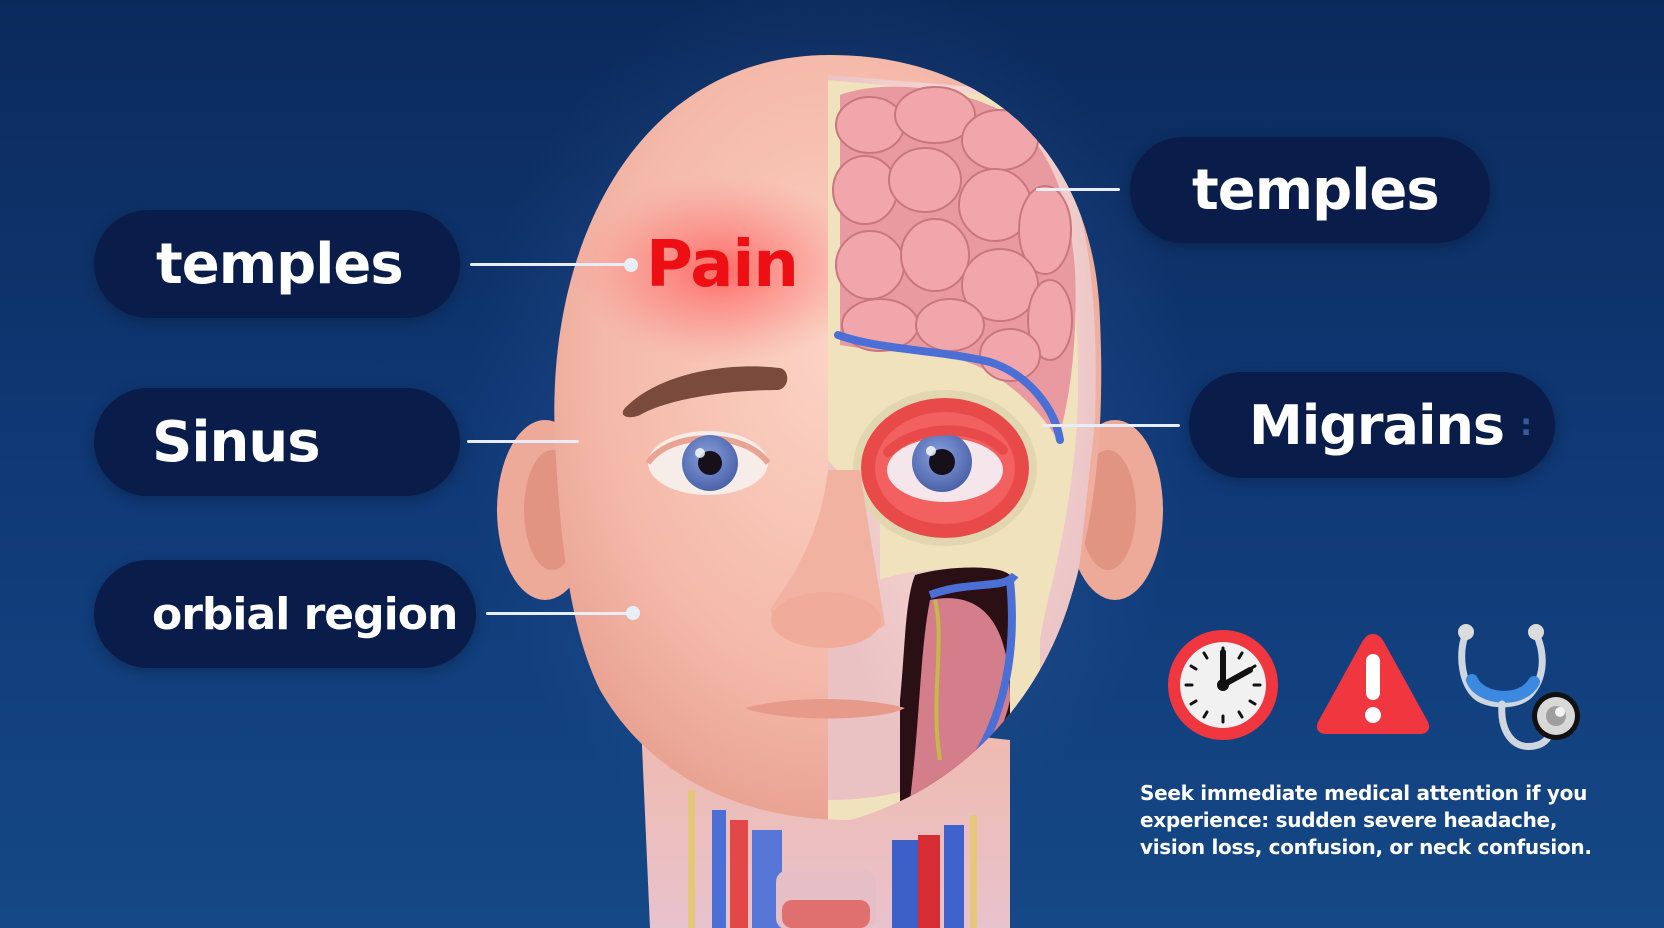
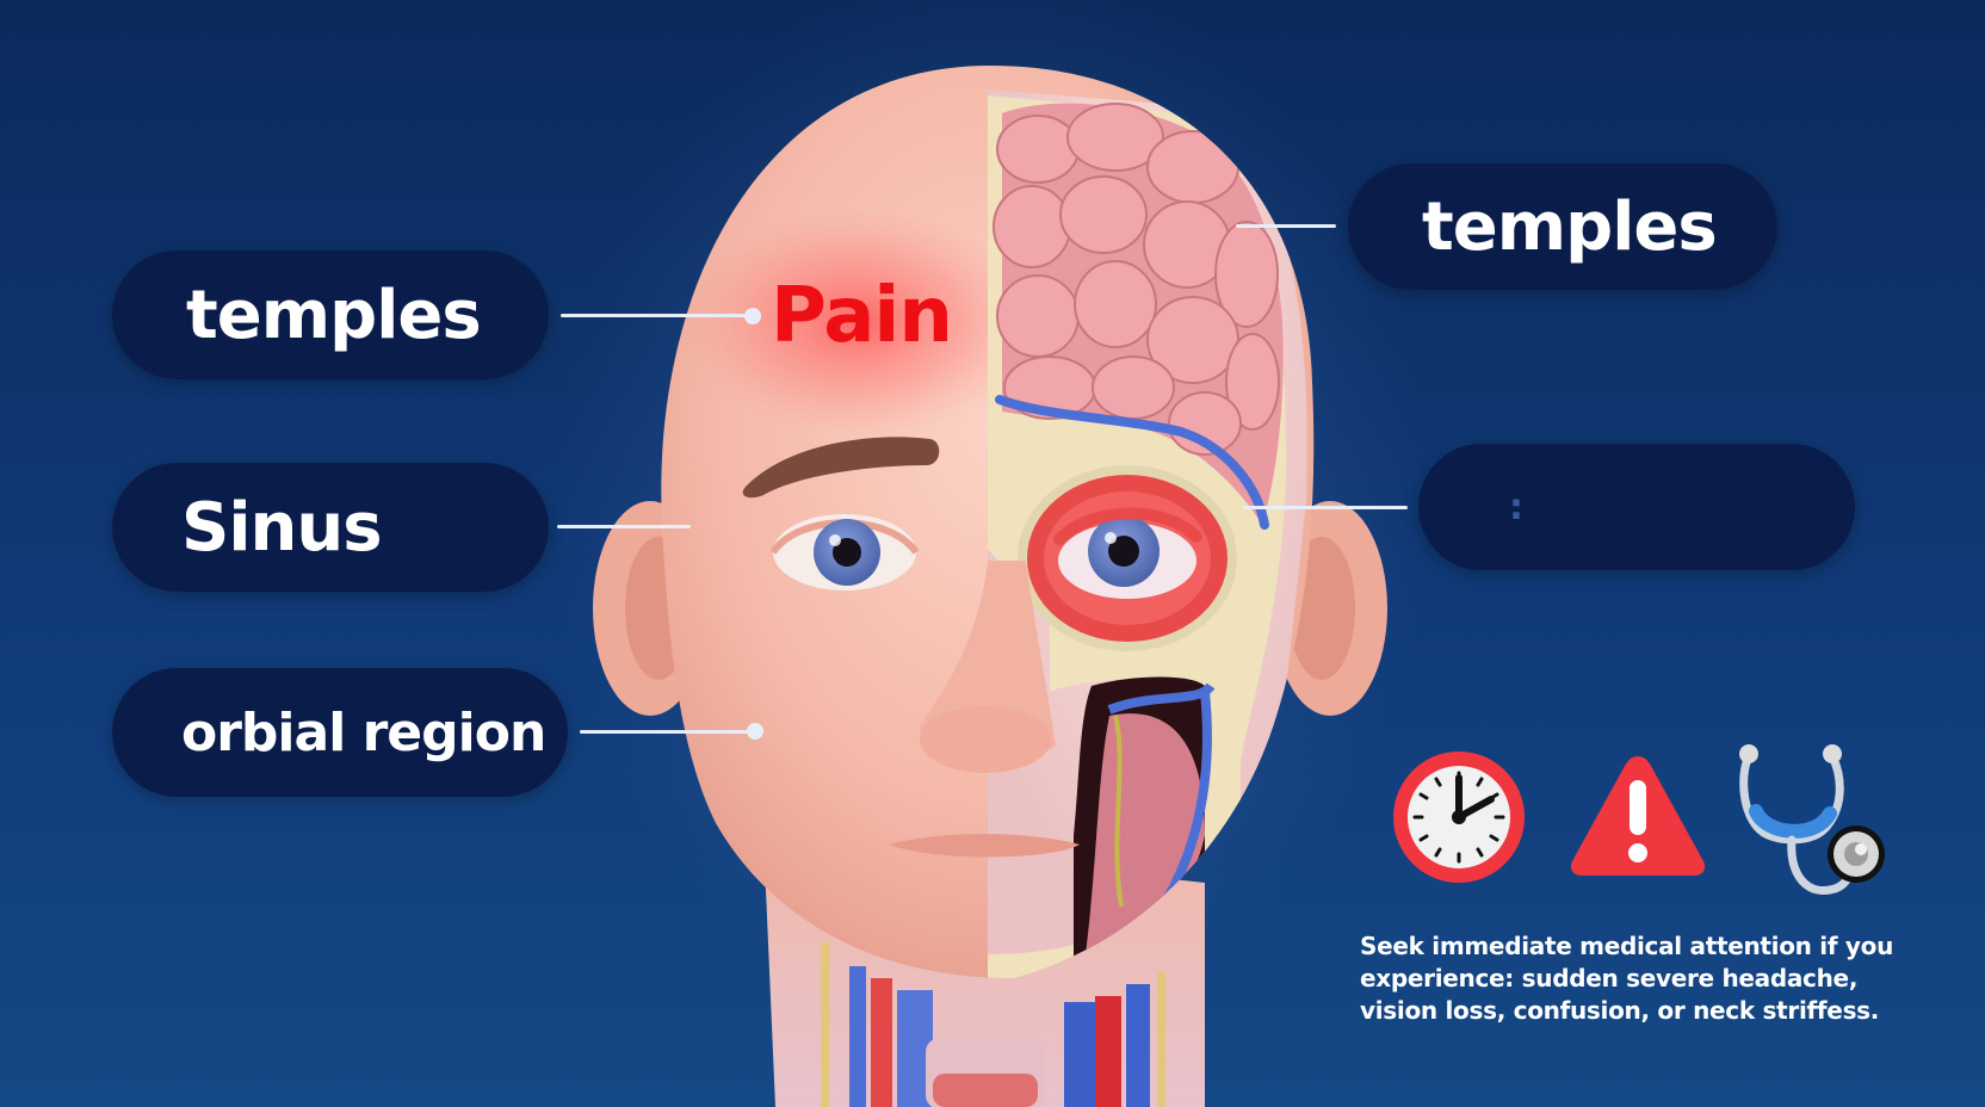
  Pain
  temples
  Sinus
  orbial region
  temples
- Migrains
  :
- Seek immediate medical attention if you experience: sudden severe headache, vision loss, confusion, or neck confusion.
+ Seek immediate medical attention if you experience: sudden severe headache, vision loss, confusion, or neck striffess.
